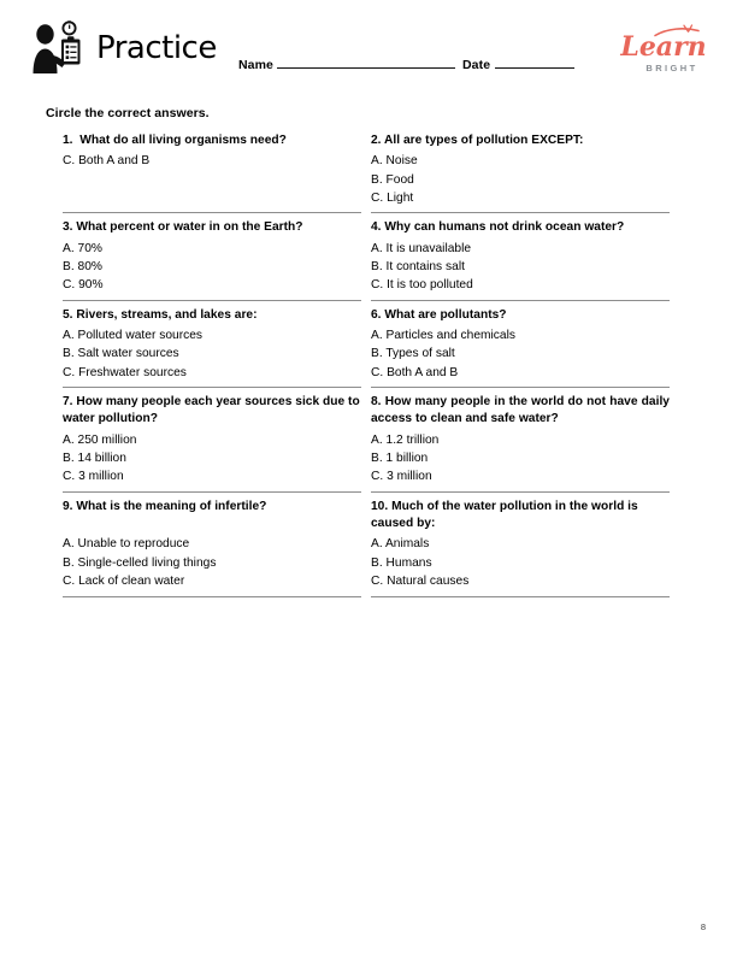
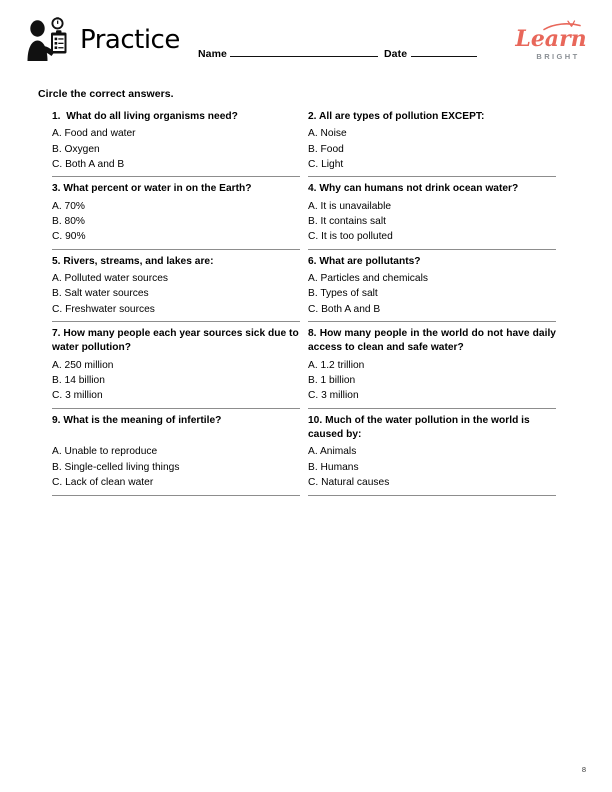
  Practice
  Name Date
  Learn
  BRIGHT
  Circle the correct answers.
  1. What do all living organisms need?
+ A. Food and water
+ B. Oxygen
  C. Both A and B
  2. All are types of pollution EXCEPT:
  A. Noise
  B. Food
  C. Light
  3. What percent or water in on the Earth?
  A. 70%
  B. 80%
  C. 90%
  4. Why can humans not drink ocean water?
  A. It is unavailable
  B. It contains salt
  C. It is too polluted
  5. Rivers, streams, and lakes are:
  A. Polluted water sources
  B. Salt water sources
  C. Freshwater sources
  6. What are pollutants?
  A. Particles and chemicals
  B. Types of salt
  C. Both A and B
  7. How many people each year sources sick due to water pollution?
  A. 250 million
  B. 14 billion
  C. 3 million
  8. How many people in the world do not have daily access to clean and safe water?
  A. 1.2 trillion
  B. 1 billion
  C. 3 million
  9. What is the meaning of infertile?
  A. Unable to reproduce
  B. Single-celled living things
  C. Lack of clean water
  10. Much of the water pollution in the world is caused by:
  A. Animals
  B. Humans
  C. Natural causes
  8
